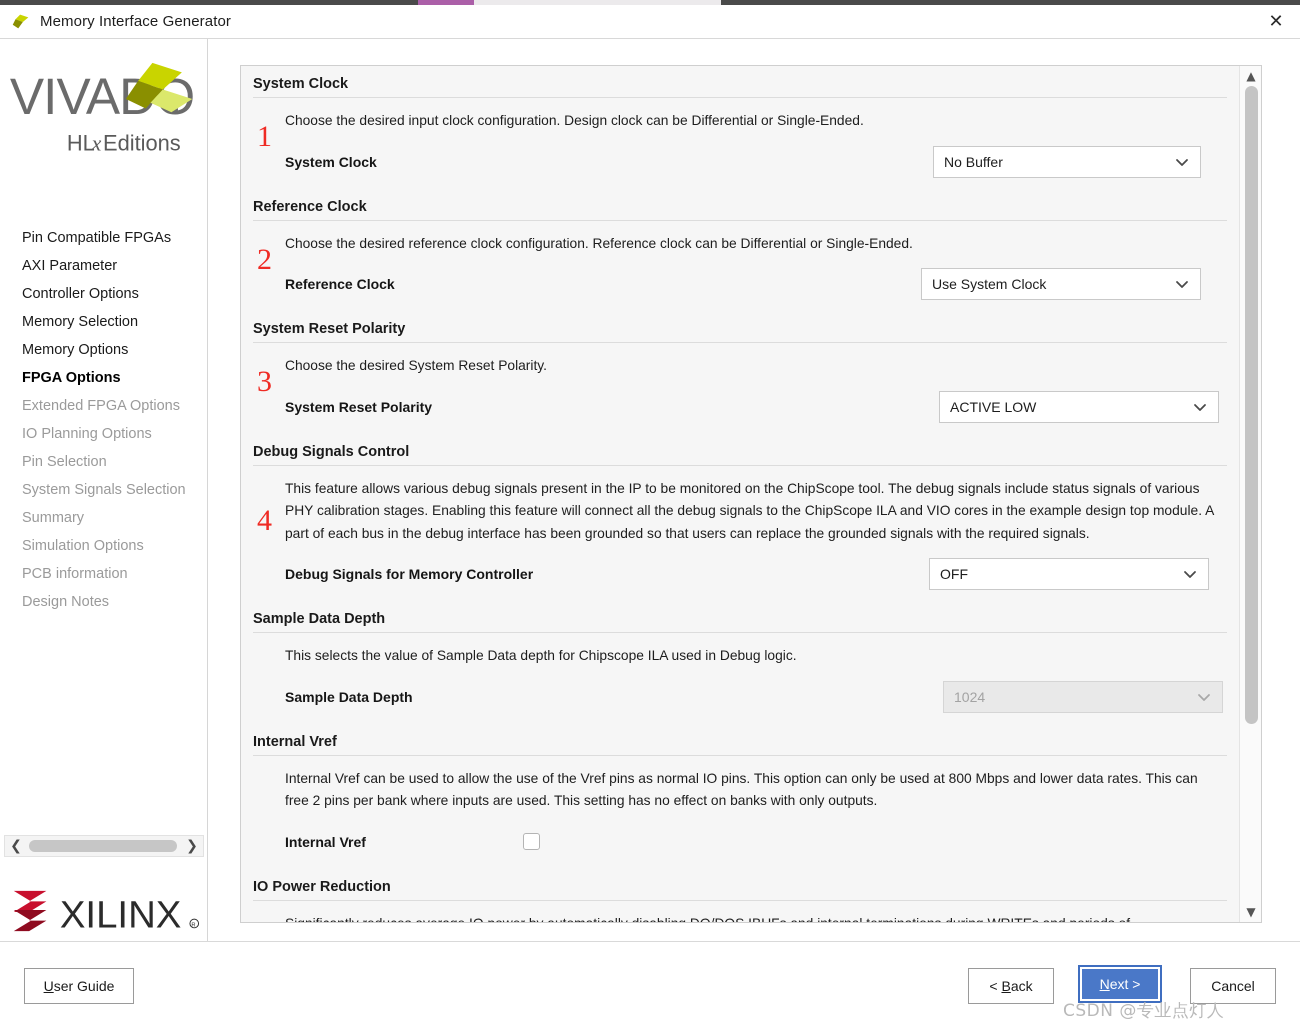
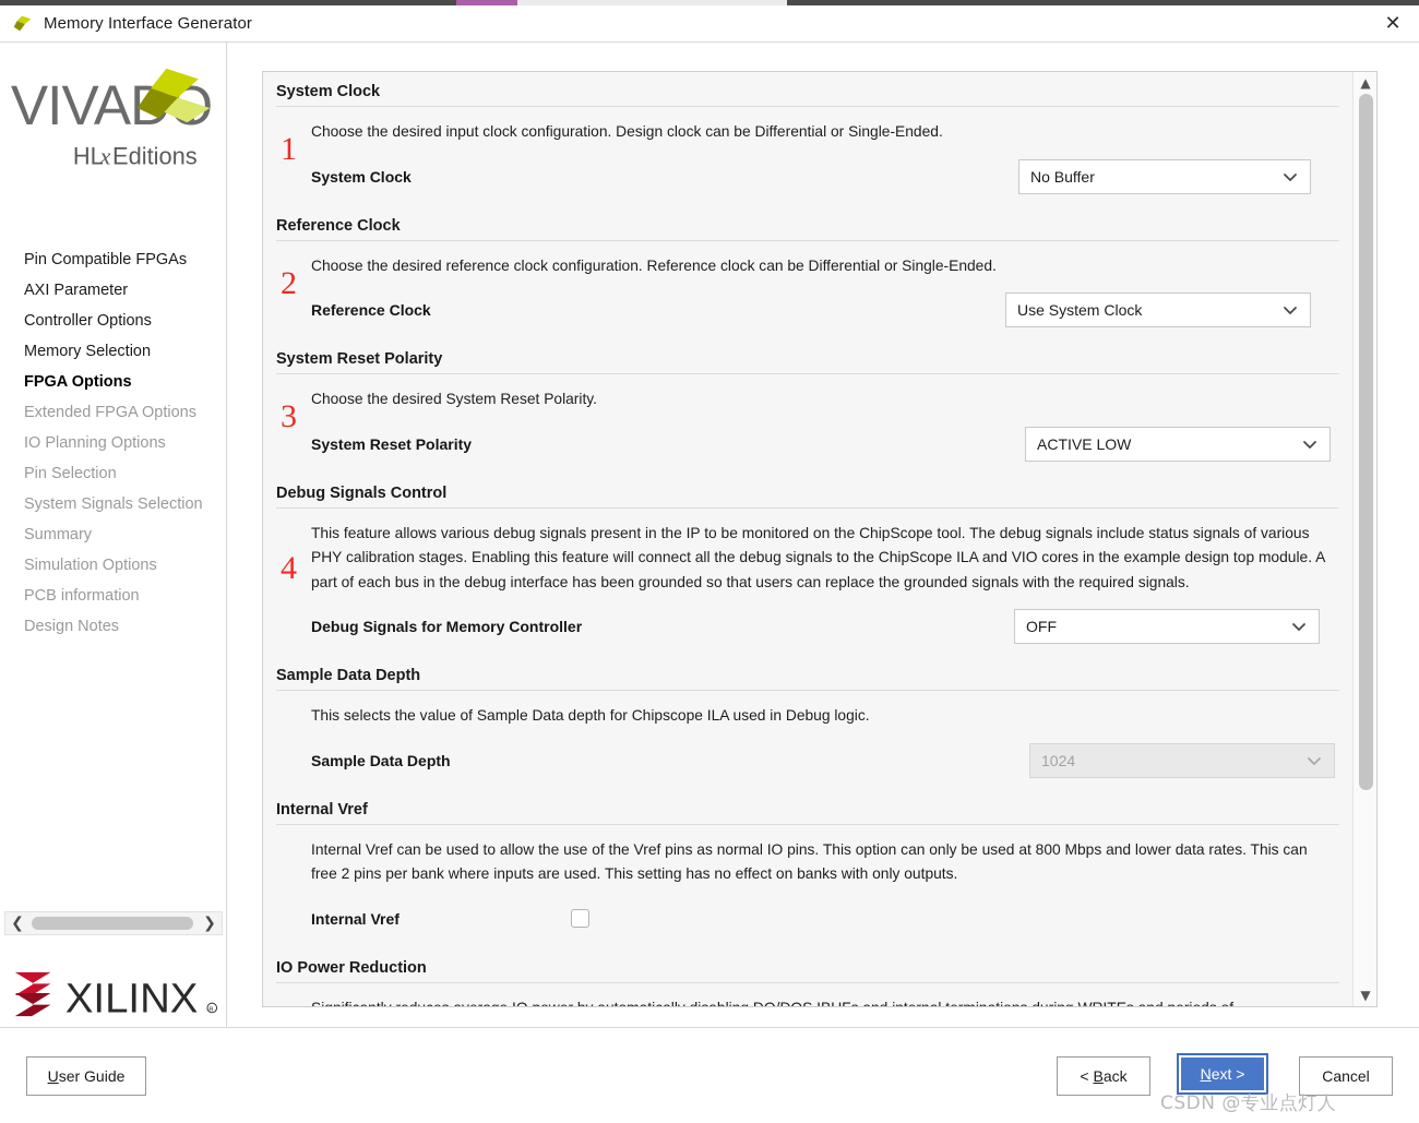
  Memory Interface Generator
  ✕
  HL
  x
  Editions
  Pin Compatible FPGAs
  AXI Parameter
  Controller Options
  Memory Selection
- Memory Options
  FPGA Options
  Extended FPGA Options
  IO Planning Options
  Pin Selection
  System Signals Selection
  Summary
  Simulation Options
  PCB information
  Design Notes
  ❮
  ❯
  XILINX
  System Clock
  1
  Choose the desired input clock configuration. Design clock can be Differential or Single-Ended.
  System Clock
  No Buffer
  Reference Clock
  2
  Choose the desired reference clock configuration. Reference clock can be Differential or Single-Ended.
  Reference Clock
  Use System Clock
  System Reset Polarity
  3
  Choose the desired System Reset Polarity.
  System Reset Polarity
  ACTIVE LOW
  Debug Signals Control
  4
  This feature allows various debug signals present in the IP to be monitored on the ChipScope tool. The debug signals include status signals of various PHY calibration stages. Enabling this feature will connect all the debug signals to the ChipScope ILA and VIO cores in the example design top module. A part of each bus in the debug interface has been grounded so that users can replace the grounded signals with the required signals.
  Debug Signals for Memory Controller
  OFF
  Sample Data Depth
  This selects the value of Sample Data depth for Chipscope ILA used in Debug logic.
  Sample Data Depth
  1024
  Internal Vref
  Internal Vref can be used to allow the use of the Vref pins as normal IO pins. This option can only be used at 800 Mbps and lower data rates. This can free 2 pins per bank where inputs are used. This setting has no effect on banks with only outputs.
  Internal Vref
  IO Power Reduction
  ▲
  ▼
  User Guide
  < Back
  Next >
  Cancel
  CSDN @专业点灯人
